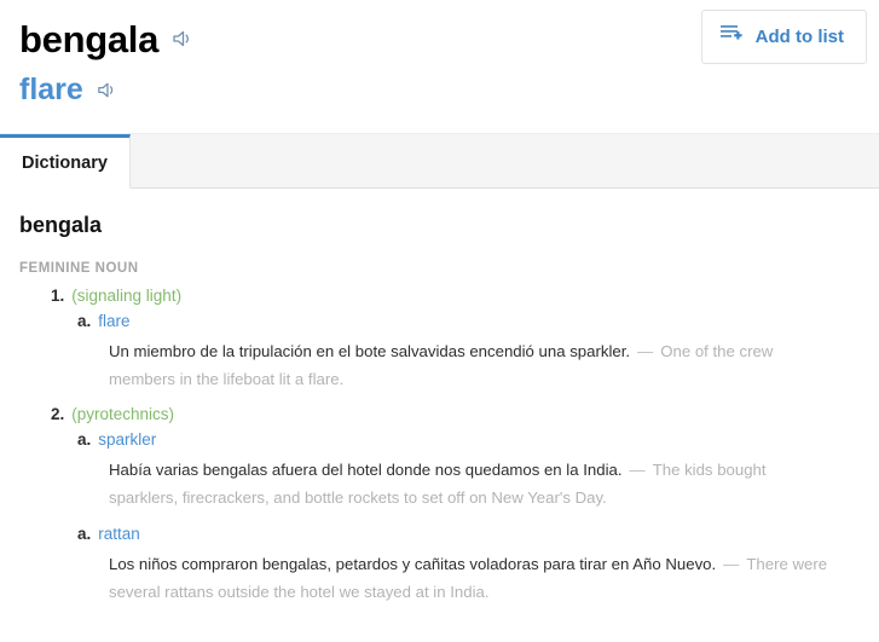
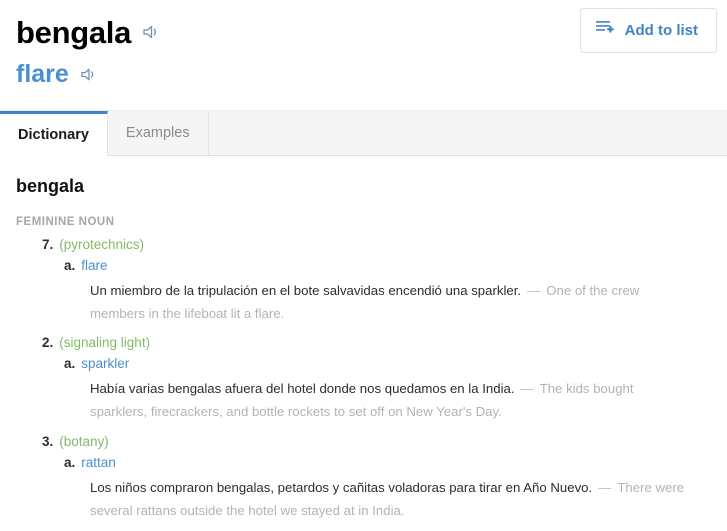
  bengala
  flare
  Add to list
  Dictionary
+ Examples
  bengala
  FEMININE NOUN
- 1.
+ 7.
- (signaling light)
+ (pyrotechnics)
  a.
  flare
  Un miembro de la tripulación en el bote salvavidas encendió una sparkler. — One of the crew members in the lifeboat lit a flare.
  2.
- (pyrotechnics)
+ (signaling light)
  a.
  sparkler
  Había varias bengalas afuera del hotel donde nos quedamos en la India. — The kids bought sparklers, firecrackers, and bottle rockets to set off on New Year's Day.
+ 3.
+ (botany)
  a.
  rattan
  Los niños compraron bengalas, petardos y cañitas voladoras para tirar en Año Nuevo. — There were several rattans outside the hotel we stayed at in India.
